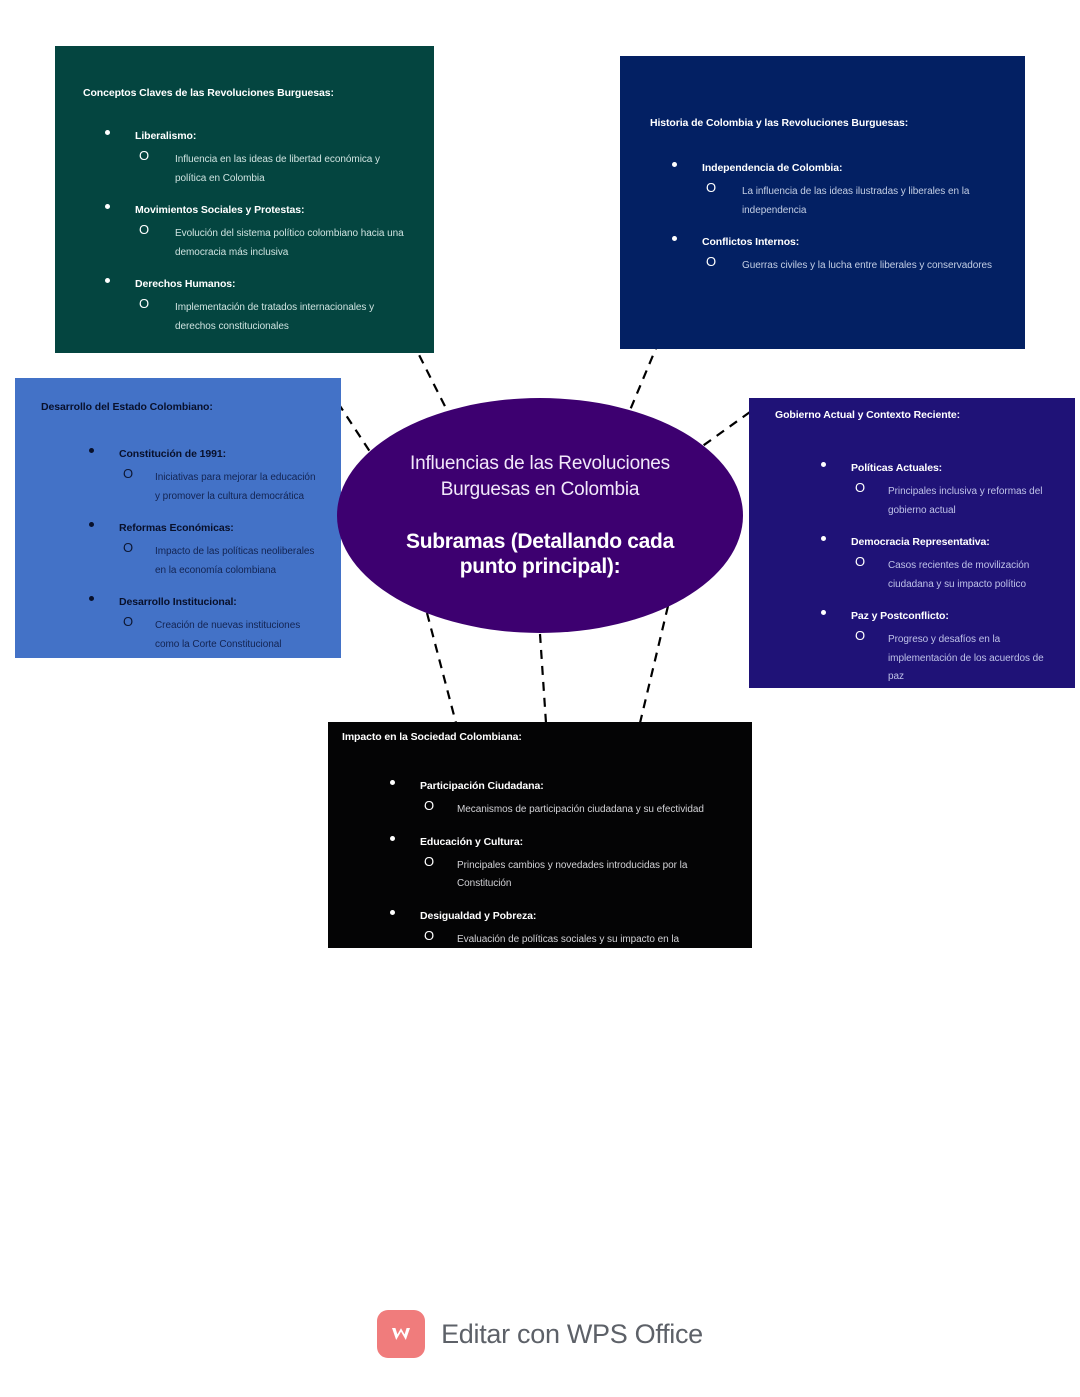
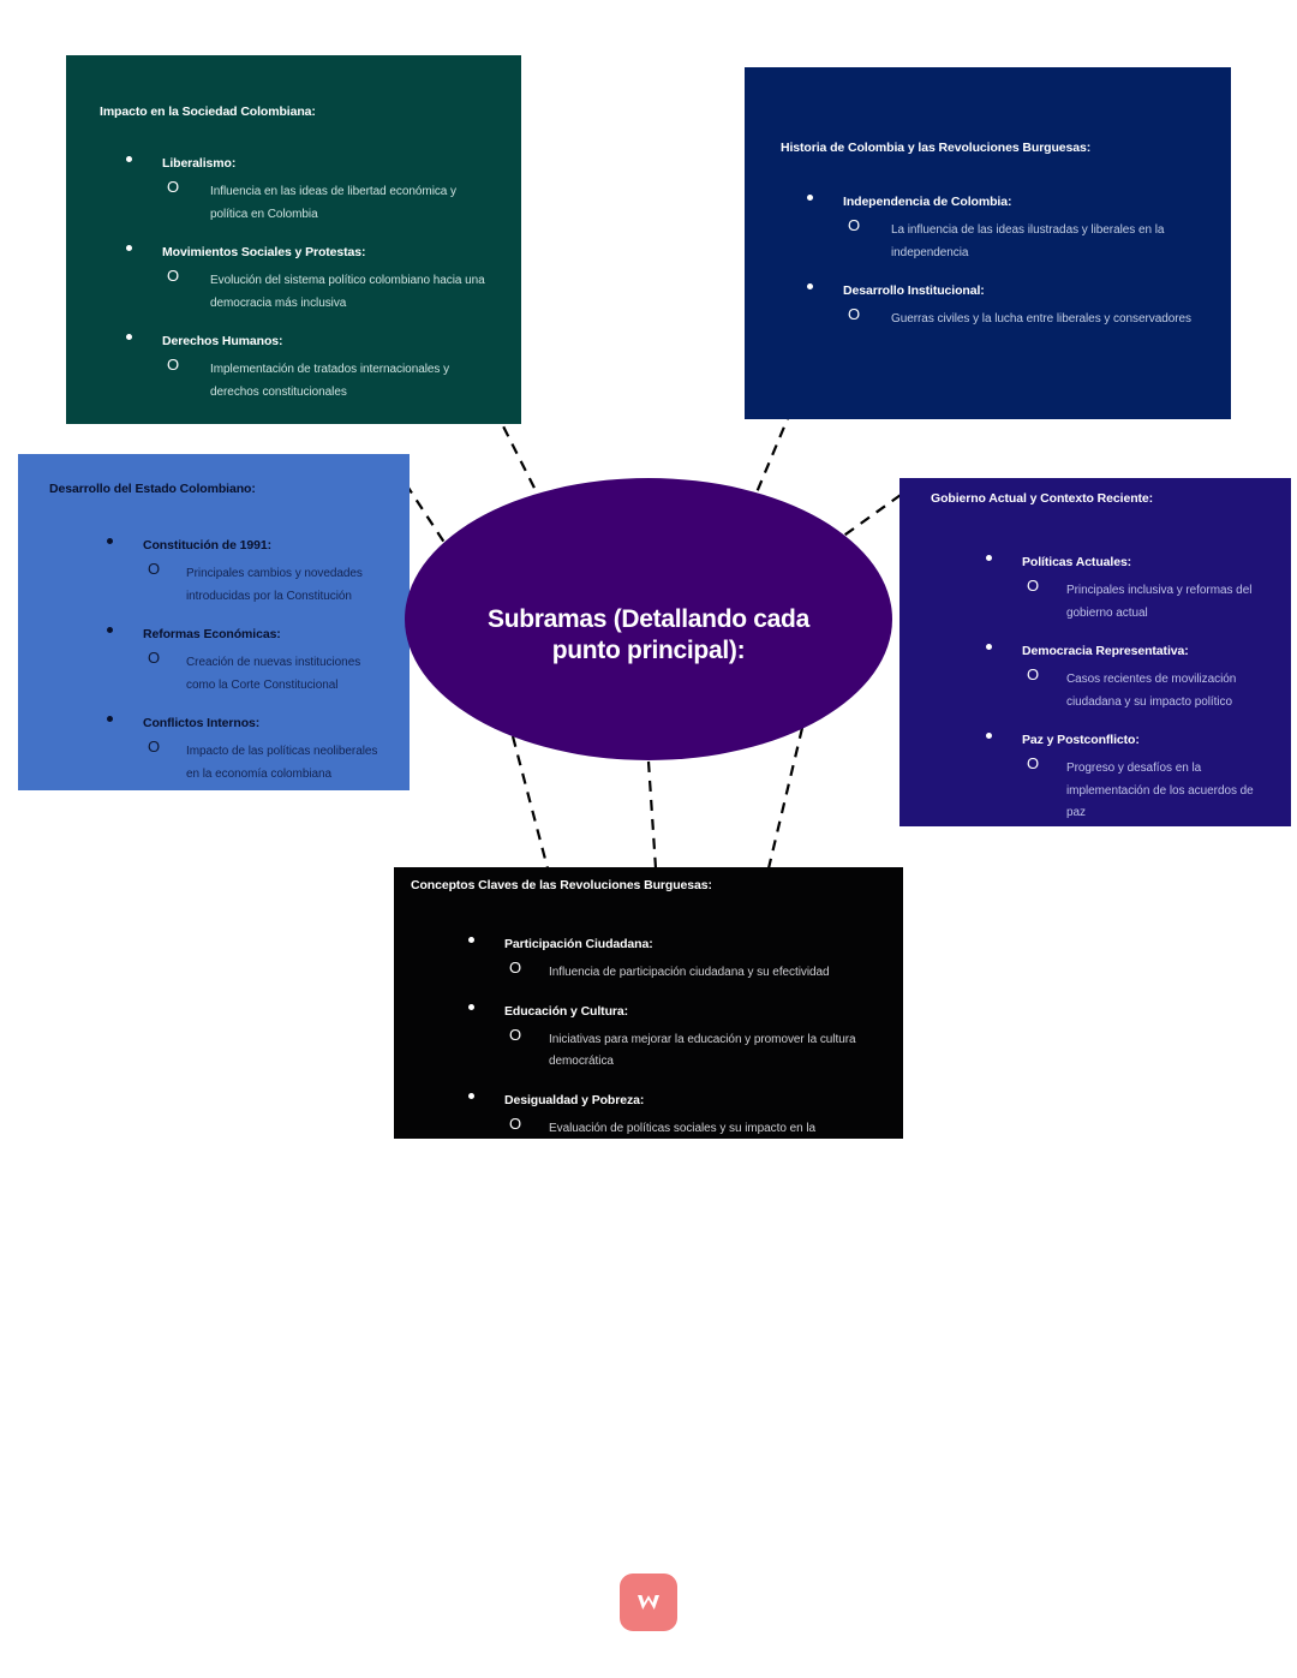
- Conceptos Claves de las Revoluciones Burguesas:
+ Impacto en la Sociedad Colombiana:
  Liberalismo:
  O
  Influencia en las ideas de libertad económica y política en Colombia
  Movimientos Sociales y Protestas:
  O
  Evolución del sistema político colombiano hacia una democracia más inclusiva
  Derechos Humanos:
  O
  Implementación de tratados internacionales y derechos constitucionales
  Historia de Colombia y las Revoluciones Burguesas:
  Independencia de Colombia:
  O
  La influencia de las ideas ilustradas y liberales en la independencia
- Conflictos Internos:
+ Desarrollo Institucional:
  O
  Guerras civiles y la lucha entre liberales y conservadores
  Desarrollo del Estado Colombiano:
  Constitución de 1991:
  O
- Iniciativas para mejorar la educación y promover la cultura democrática
+ Principales cambios y novedades introducidas por la Constitución
  Reformas Económicas:
  O
- Impacto de las políticas neoliberales en la economía colombiana
+ Creación de nuevas instituciones como la Corte Constitucional
- Desarrollo Institucional:
+ Conflictos Internos:
  O
- Creación de nuevas instituciones como la Corte Constitucional
+ Impacto de las políticas neoliberales en la economía colombiana
  Gobierno Actual y Contexto Reciente:
  Políticas Actuales:
  O
  Principales inclusiva y reformas del gobierno actual
  Democracia Representativa:
  O
  Casos recientes de movilización ciudadana y su impacto político
  Paz y Postconflicto:
  O
  Progreso y desafíos en la implementación de los acuerdos de paz
- Impacto en la Sociedad Colombiana:
+ Conceptos Claves de las Revoluciones Burguesas:
  Participación Ciudadana:
  O
- Mecanismos de participación ciudadana y su efectividad
+ Influencia de participación ciudadana y su efectividad
  Educación y Cultura:
  O
- Principales cambios y novedades introducidas por la Constitución
+ Iniciativas para mejorar la educación y promover la cultura democrática
  Desigualdad y Pobreza:
  O
  Evaluación de políticas sociales y su impacto en la
- Influencias de las Revoluciones Burguesas en Colombia
  Subramas (Detallando cada punto principal):
- Editar con WPS Office
